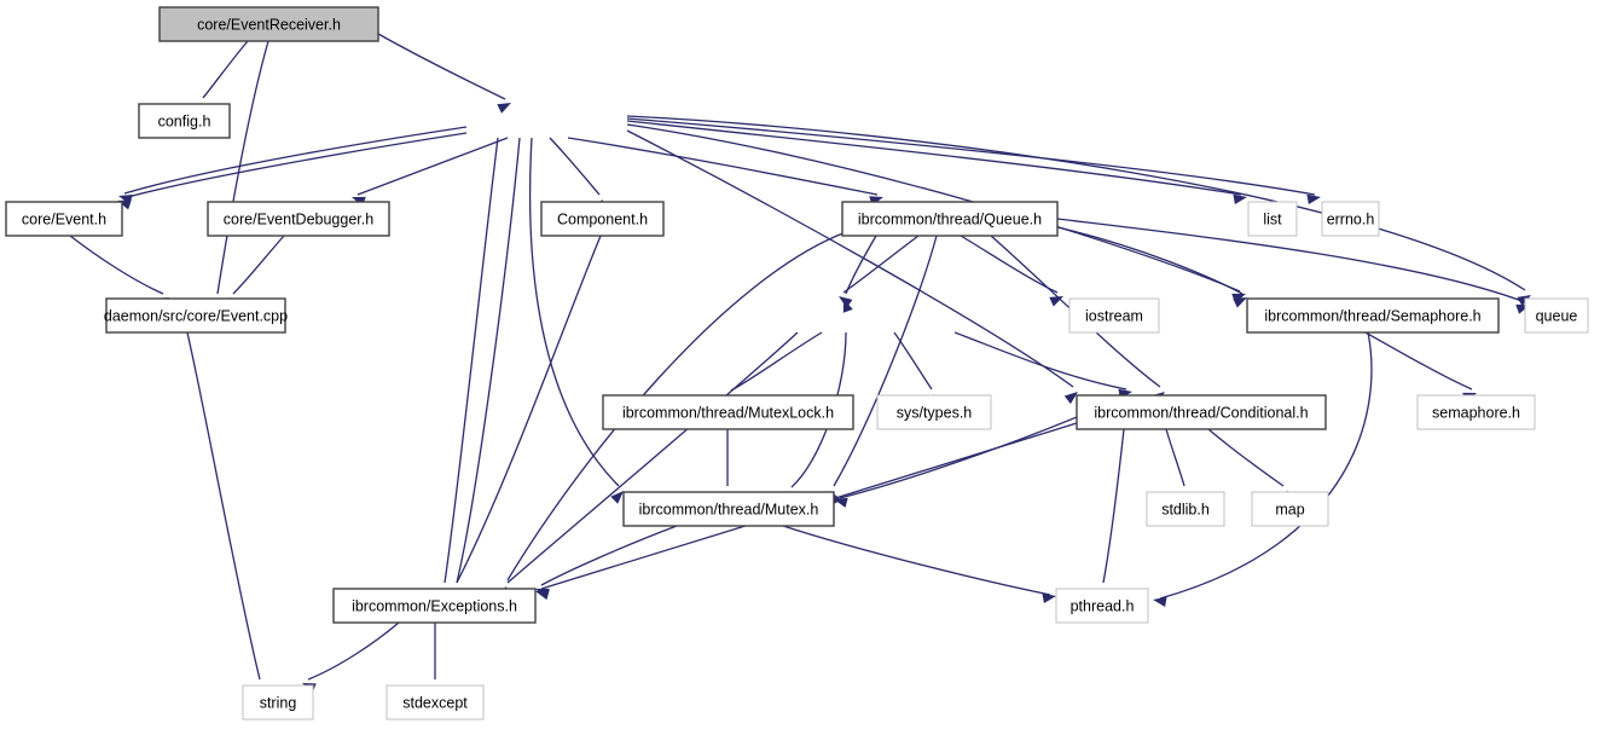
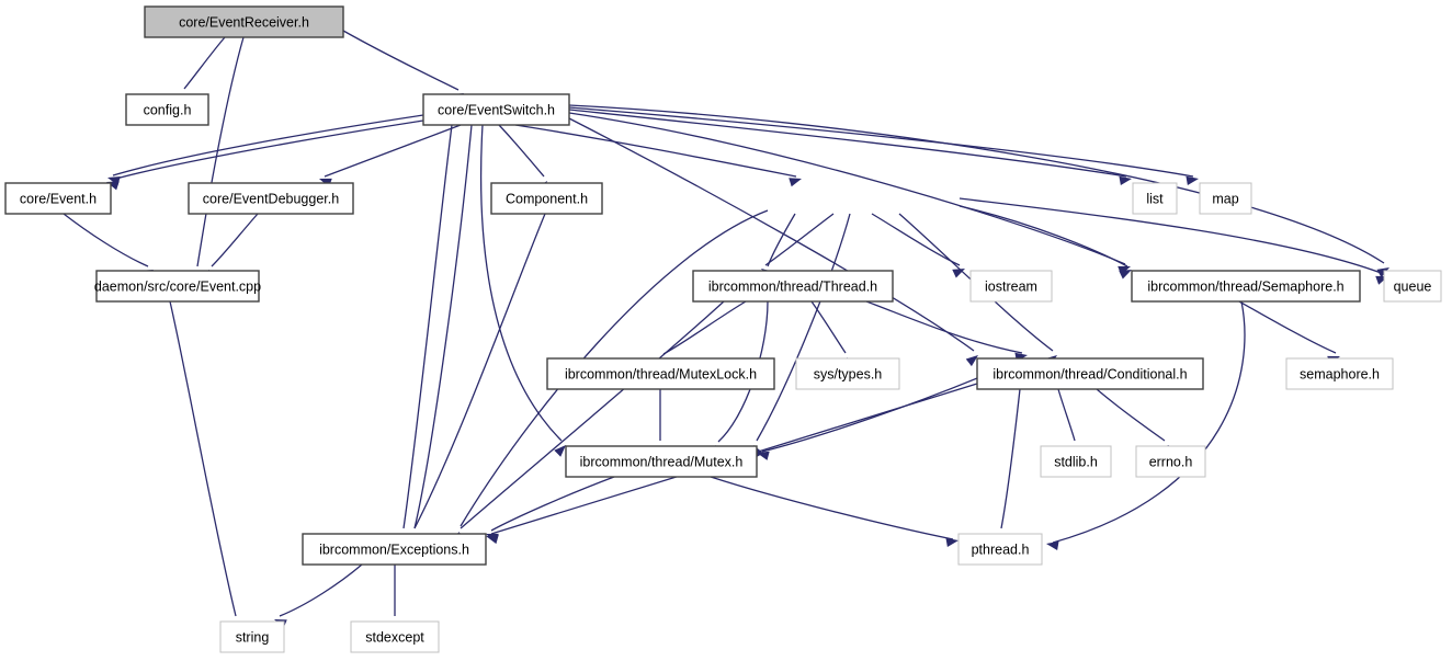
  core/EventReceiver.h
  config.h
+ core/EventSwitch.h
  core/Event.h
  core/EventDebugger.h
  Component.h
- ibrcommon/thread/Queue.h
  list
- errno.h
+ map
  daemon/src/core/Event.cpp
+ ibrcommon/thread/Thread.h
  iostream
  ibrcommon/thread/Semaphore.h
  queue
  ibrcommon/thread/MutexLock.h
  sys/types.h
  ibrcommon/thread/Conditional.h
  semaphore.h
  ibrcommon/thread/Mutex.h
  stdlib.h
- map
+ errno.h
  ibrcommon/Exceptions.h
  pthread.h
  string
  stdexcept
